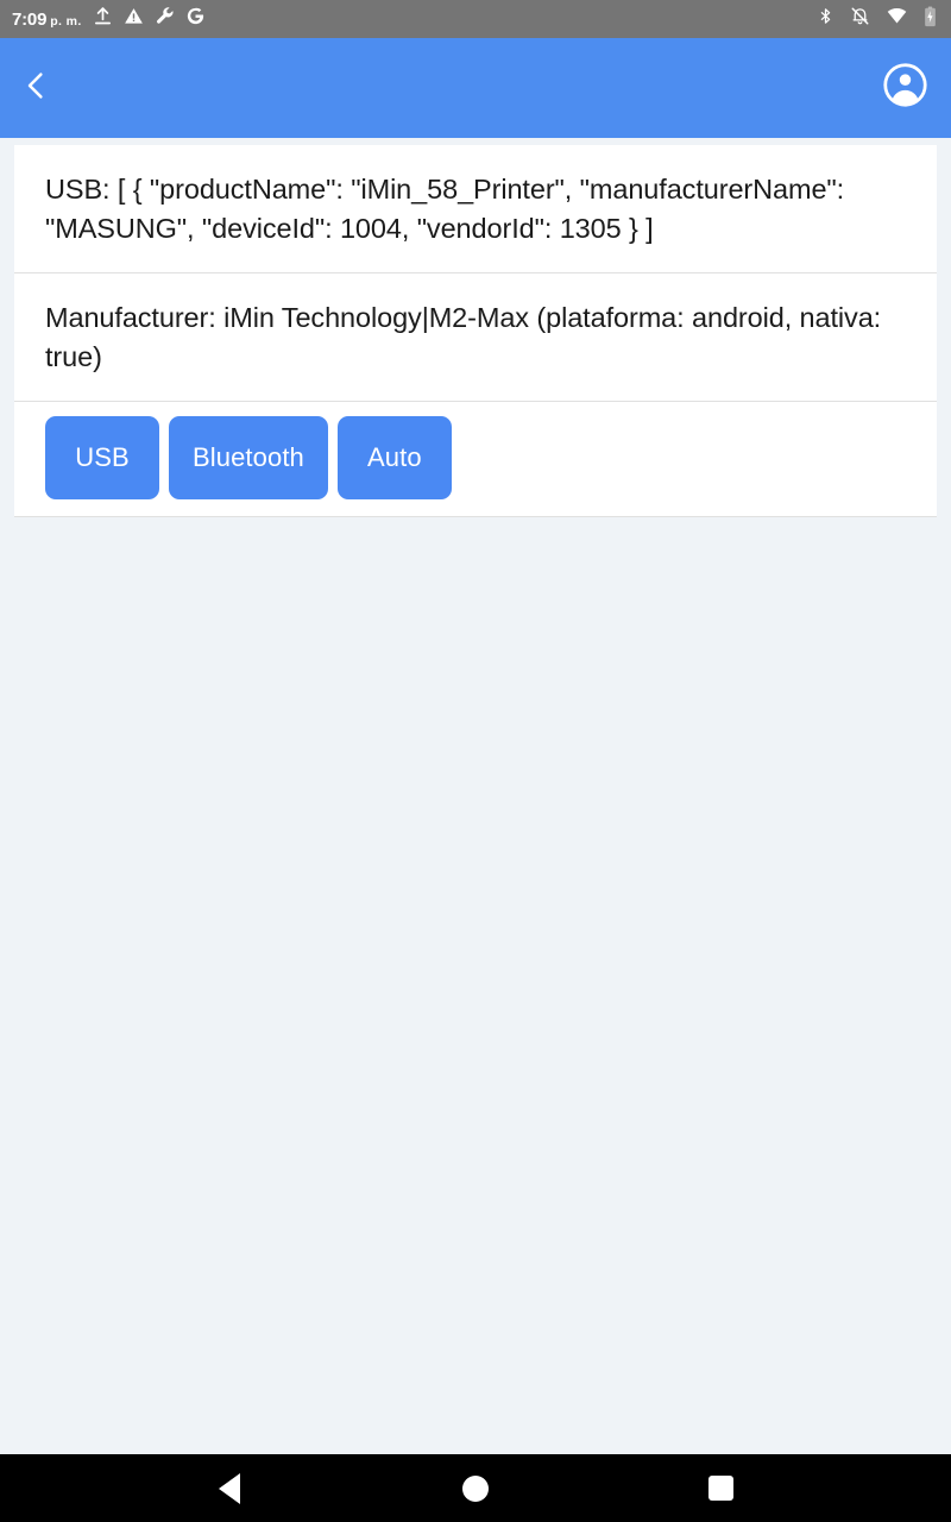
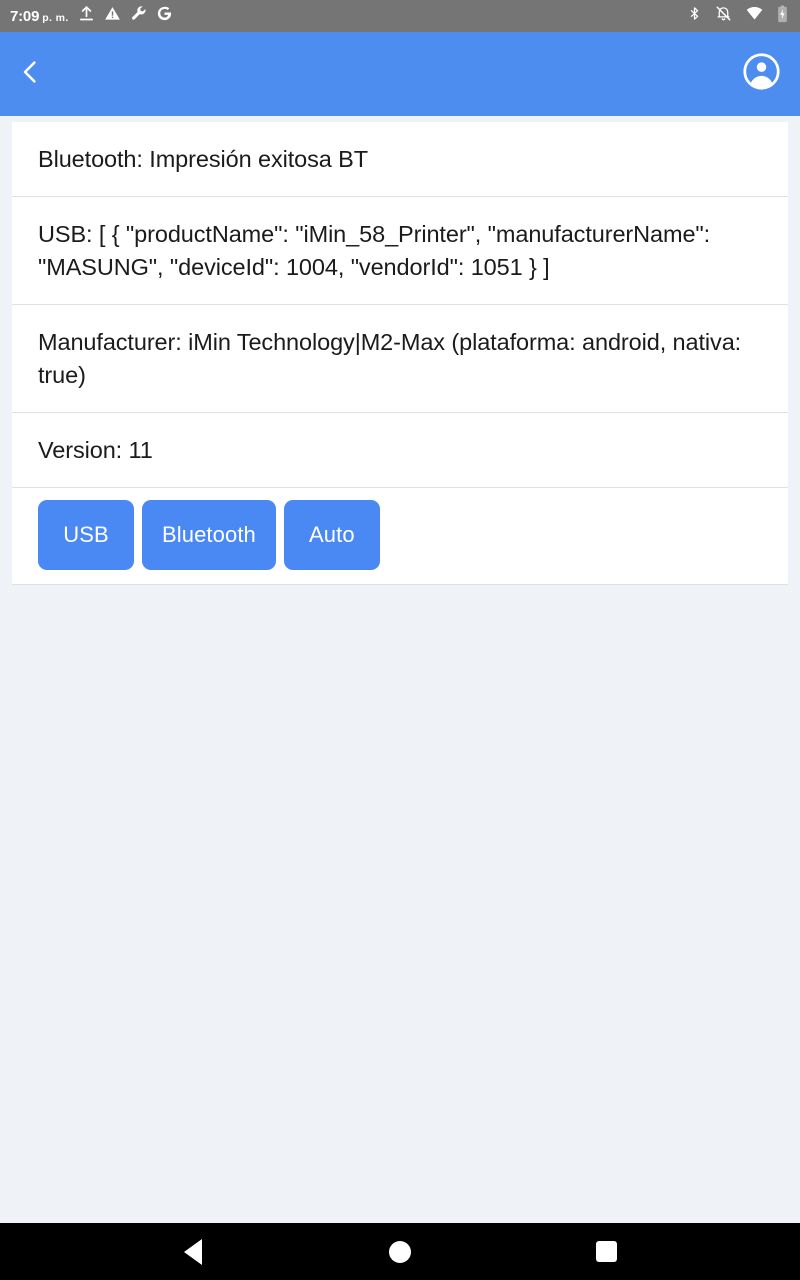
  7:09
  p. m.
+ Bluetooth: Impresión exitosa BT
- USB: [ { "productName": "iMin_58_Printer", "manufacturerName": "MASUNG", "deviceId": 1004, "vendorId": 1305 } ]
+ USB: [ { "productName": "iMin_58_Printer", "manufacturerName": "MASUNG", "deviceId": 1004, "vendorId": 1051 } ]
  Manufacturer: iMin Technology|M2-Max (plataforma: android, nativa: true)
+ Version: 11
  USB
  Bluetooth
  Auto
